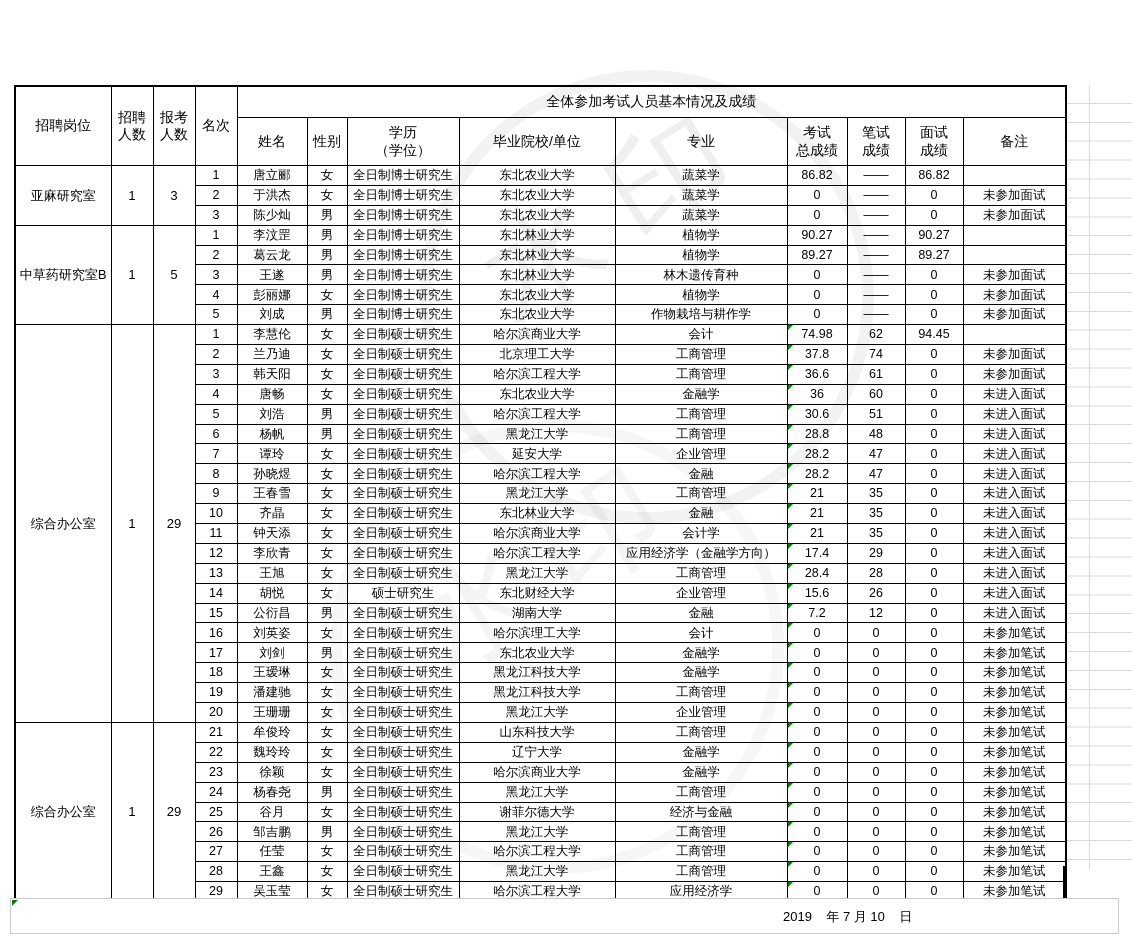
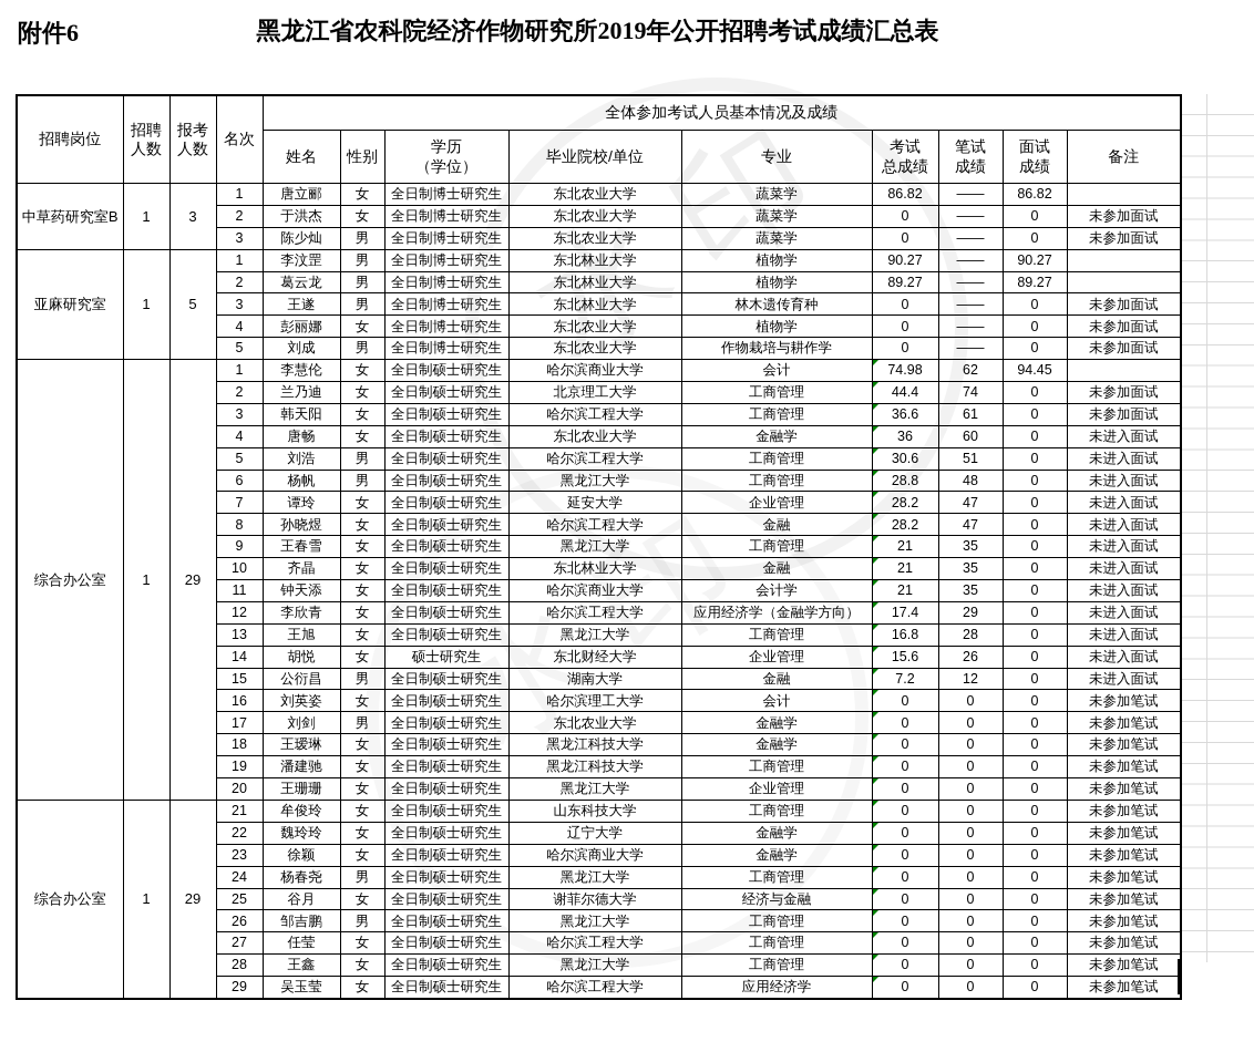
+ 附件6
+ 黑龙江省农科院经济作物研究所2019年公开招聘考试成绩汇总表
  招聘岗位	招聘 人数	报考 人数	名次	全体参加考试人员基本情况及成绩
  姓名	性别	学历 （学位）	毕业院校/单位	专业	考试 总成绩	笔试 成绩	面试 成绩	备注
- 亚麻研究室	1	3	1	唐立郦	女	全日制博士研究生	东北农业大学	蔬菜学	86.82	——	86.82
+ 中草药研究室B	1	3	1	唐立郦	女	全日制博士研究生	东北农业大学	蔬菜学	86.82	——	86.82
  2	于洪杰	女	全日制博士研究生	东北农业大学	蔬菜学	0	——	0	未参加面试
  3	陈少灿	男	全日制博士研究生	东北农业大学	蔬菜学	0	——	0	未参加面试
- 中草药研究室B	1	5	1	李汶罡	男	全日制博士研究生	东北林业大学	植物学	90.27	——	90.27
+ 亚麻研究室	1	5	1	李汶罡	男	全日制博士研究生	东北林业大学	植物学	90.27	——	90.27
  2	葛云龙	男	全日制博士研究生	东北林业大学	植物学	89.27	——	89.27
  3	王遂	男	全日制博士研究生	东北林业大学	林木遗传育种	0	——	0	未参加面试
  4	彭丽娜	女	全日制博士研究生	东北农业大学	植物学	0	——	0	未参加面试
  5	刘成	男	全日制博士研究生	东北农业大学	作物栽培与耕作学	0	——	0	未参加面试
  综合办公室	1	29	1	李慧伦	女	全日制硕士研究生	哈尔滨商业大学	会计	74.98	62	94.45
- 2	兰乃迪	女	全日制硕士研究生	北京理工大学	工商管理	37.8	74	0	未参加面试
+ 2	兰乃迪	女	全日制硕士研究生	北京理工大学	工商管理	44.4	74	0	未参加面试
  3	韩天阳	女	全日制硕士研究生	哈尔滨工程大学	工商管理	36.6	61	0	未参加面试
  4	唐畅	女	全日制硕士研究生	东北农业大学	金融学	36	60	0	未进入面试
  5	刘浩	男	全日制硕士研究生	哈尔滨工程大学	工商管理	30.6	51	0	未进入面试
  6	杨帆	男	全日制硕士研究生	黑龙江大学	工商管理	28.8	48	0	未进入面试
  7	谭玲	女	全日制硕士研究生	延安大学	企业管理	28.2	47	0	未进入面试
  8	孙晓煜	女	全日制硕士研究生	哈尔滨工程大学	金融	28.2	47	0	未进入面试
  9	王春雪	女	全日制硕士研究生	黑龙江大学	工商管理	21	35	0	未进入面试
  10	齐晶	女	全日制硕士研究生	东北林业大学	金融	21	35	0	未进入面试
  11	钟天添	女	全日制硕士研究生	哈尔滨商业大学	会计学	21	35	0	未进入面试
  12	李欣青	女	全日制硕士研究生	哈尔滨工程大学	应用经济学（金融学方向）	17.4	29	0	未进入面试
- 13	王旭	女	全日制硕士研究生	黑龙江大学	工商管理	28.4	28	0	未进入面试
+ 13	王旭	女	全日制硕士研究生	黑龙江大学	工商管理	16.8	28	0	未进入面试
  14	胡悦	女	硕士研究生	东北财经大学	企业管理	15.6	26	0	未进入面试
  15	公衍昌	男	全日制硕士研究生	湖南大学	金融	7.2	12	0	未进入面试
  16	刘英姿	女	全日制硕士研究生	哈尔滨理工大学	会计	0	0	0	未参加笔试
  17	刘剑	男	全日制硕士研究生	东北农业大学	金融学	0	0	0	未参加笔试
  18	王瑷琳	女	全日制硕士研究生	黑龙江科技大学	金融学	0	0	0	未参加笔试
  19	潘建驰	女	全日制硕士研究生	黑龙江科技大学	工商管理	0	0	0	未参加笔试
  20	王珊珊	女	全日制硕士研究生	黑龙江大学	企业管理	0	0	0	未参加笔试
  综合办公室	1	29	21	牟俊玲	女	全日制硕士研究生	山东科技大学	工商管理	0	0	0	未参加笔试
  22	魏玲玲	女	全日制硕士研究生	辽宁大学	金融学	0	0	0	未参加笔试
  23	徐颖	女	全日制硕士研究生	哈尔滨商业大学	金融学	0	0	0	未参加笔试
  24	杨春尧	男	全日制硕士研究生	黑龙江大学	工商管理	0	0	0	未参加笔试
  25	谷月	女	全日制硕士研究生	谢菲尔德大学	经济与金融	0	0	0	未参加笔试
  26	邹吉鹏	男	全日制硕士研究生	黑龙江大学	工商管理	0	0	0	未参加笔试
  27	任莹	女	全日制硕士研究生	哈尔滨工程大学	工商管理	0	0	0	未参加笔试
  28	王鑫	女	全日制硕士研究生	黑龙江大学	工商管理	0	0	0	未参加笔试
  29	吴玉莹	女	全日制硕士研究生	哈尔滨工程大学	应用经济学	0	0	0	未参加笔试
- 2019 年 7 月 10 日
